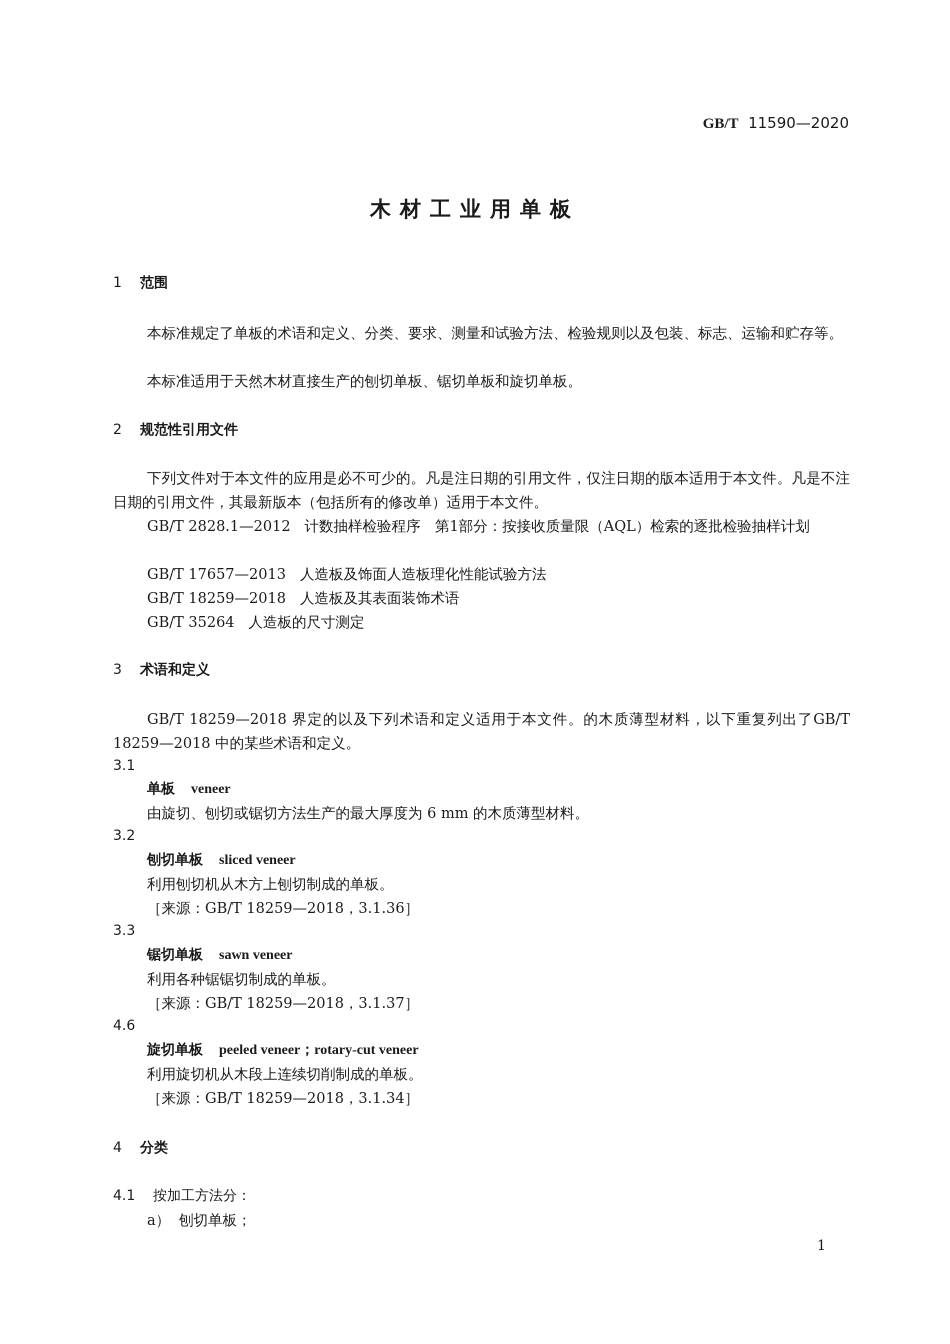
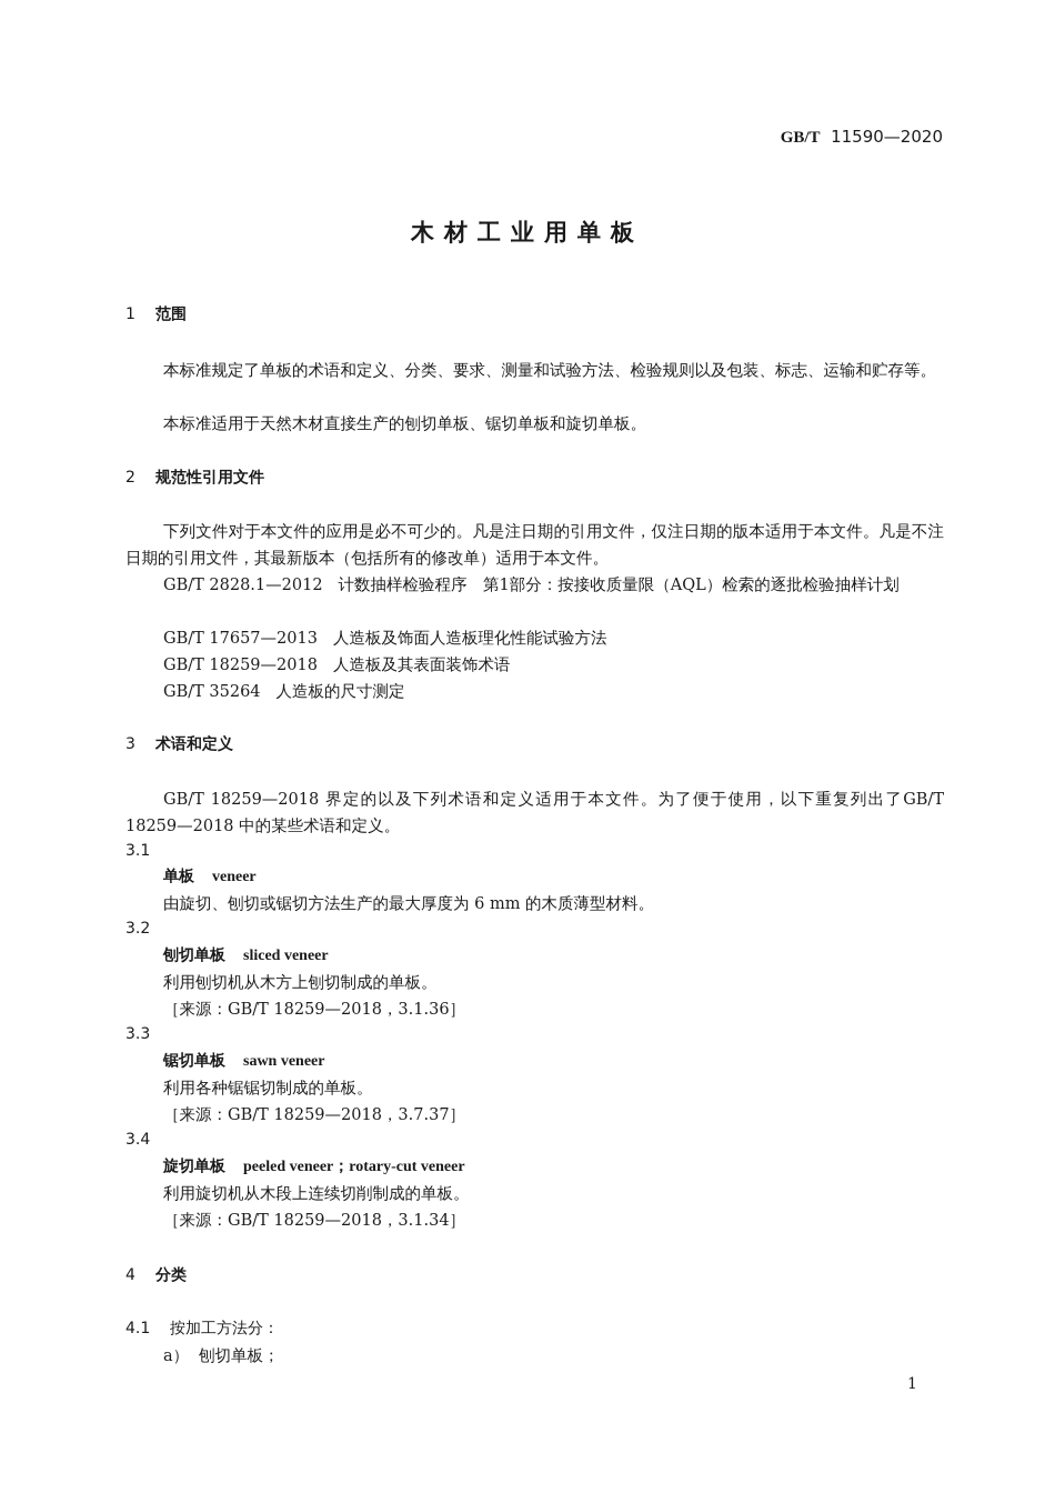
  GB/T 11590—2020
  木材工业用单板
  1 范围
  本标准规定了单板的术语和定义、分类、要求、测量和试验方法、检验规则以及包装、标志、运输和贮存等。
  本标准适用于天然木材直接生产的刨切单板、锯切单板和旋切单板。
  2 规范性引用文件
  下列文件对于本文件的应用是必不可少的。凡是注日期的引用文件，仅注日期的版本适用于本文件。凡是不注日期的引用文件，其最新版本（包括所有的修改单）适用于本文件。
  GB/T 2828.1—2012 计数抽样检验程序 第1部分：按接收质量限（AQL）检索的逐批检验抽样计划
  GB/T 17657—2013 人造板及饰面人造板理化性能试验方法
  GB/T 18259—2018 人造板及其表面装饰术语
  GB/T 35264 人造板的尺寸测定
  3 术语和定义
- GB/T 18259—2018 界定的以及下列术语和定义适用于本文件。的木质薄型材料，以下重复列出了GB/T 18259—2018 中的某些术语和定义。
+ GB/T 18259—2018 界定的以及下列术语和定义适用于本文件。为了便于使用，以下重复列出了GB/T 18259—2018 中的某些术语和定义。
  3.1
  单板 veneer
  由旋切、刨切或锯切方法生产的最大厚度为 6 mm 的木质薄型材料。
  3.2
  刨切单板 sliced veneer
  利用刨切机从木方上刨切制成的单板。
  ［来源：GB/T 18259—2018，3.1.36］
  3.3
  锯切单板 sawn veneer
  利用各种锯锯切制成的单板。
- ［来源：GB/T 18259—2018，3.1.37］
+ ［来源：GB/T 18259—2018，3.7.37］
- 4.6
+ 3.4
  旋切单板 peeled veneer；rotary-cut veneer
  利用旋切机从木段上连续切削制成的单板。
  ［来源：GB/T 18259—2018，3.1.34］
  4 分类
  4.1 按加工方法分：
  a） 刨切单板；
  1
